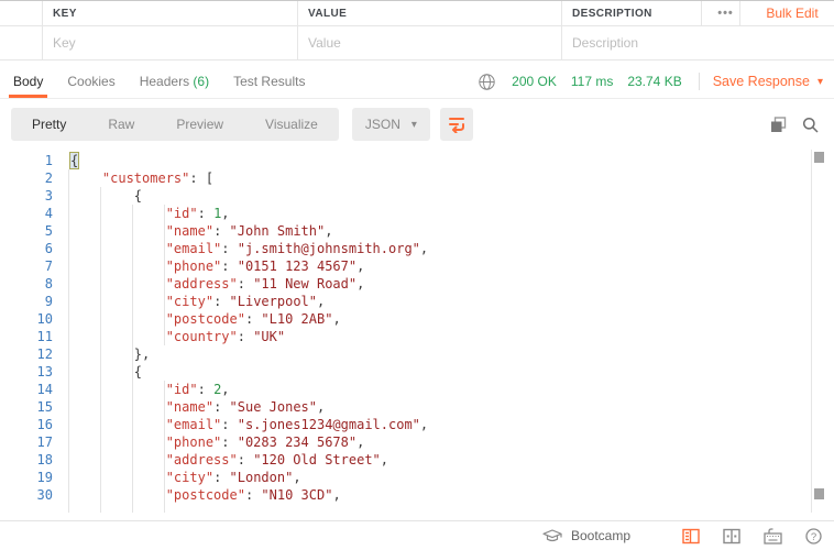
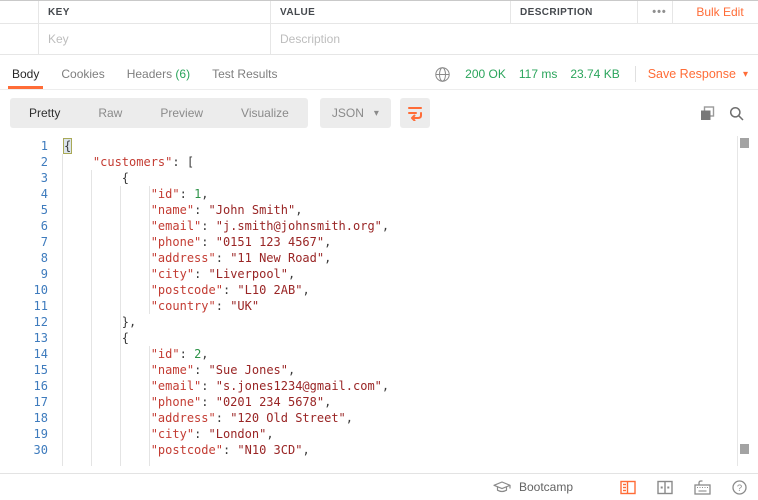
  KEY
  VALUE
  DESCRIPTION
  •••
  Bulk Edit
  Key
- Value
  Description
  Body
  Cookies
  Headers (6)
  Test Results
  200 OK
  117 ms
  23.74 KB
  Save Response
  ▾
  Pretty
  Raw
  Preview
  Visualize
  JSON
  ▾
  1
  {
  2
  "customers": [
  3
  {
  4
  "id": 1,
  5
  "name": "John Smith",
  6
  "email": "j.smith@johnsmith.org",
  7
  "phone": "0151 123 4567",
  8
  "address": "11 New Road",
  9
  "city": "Liverpool",
  10
  "postcode": "L10 2AB",
  11
  "country": "UK"
  12
  },
  13
  {
  14
  "id": 2,
  15
  "name": "Sue Jones",
  16
  "email": "s.jones1234@gmail.com",
  17
- "phone": "0283 234 5678",
+ "phone": "0201 234 5678",
  18
  "address": "120 Old Street",
  19
  "city": "London",
  30
  "postcode": "N10 3CD",
  Bootcamp
  ?
